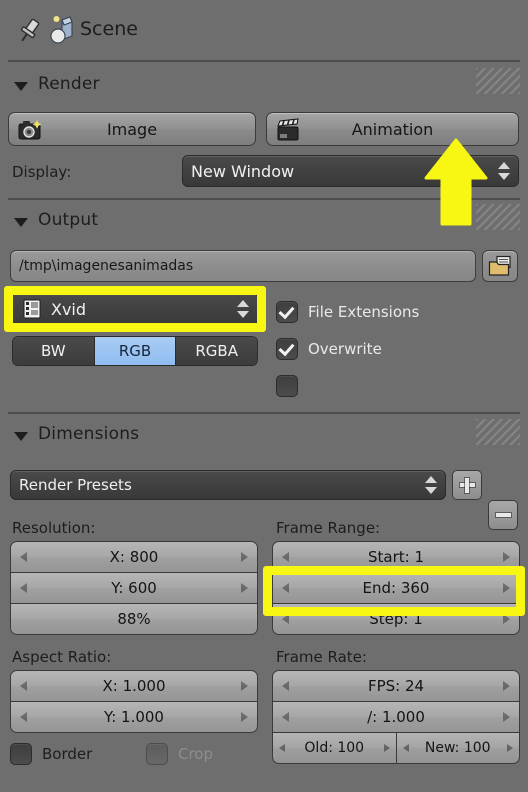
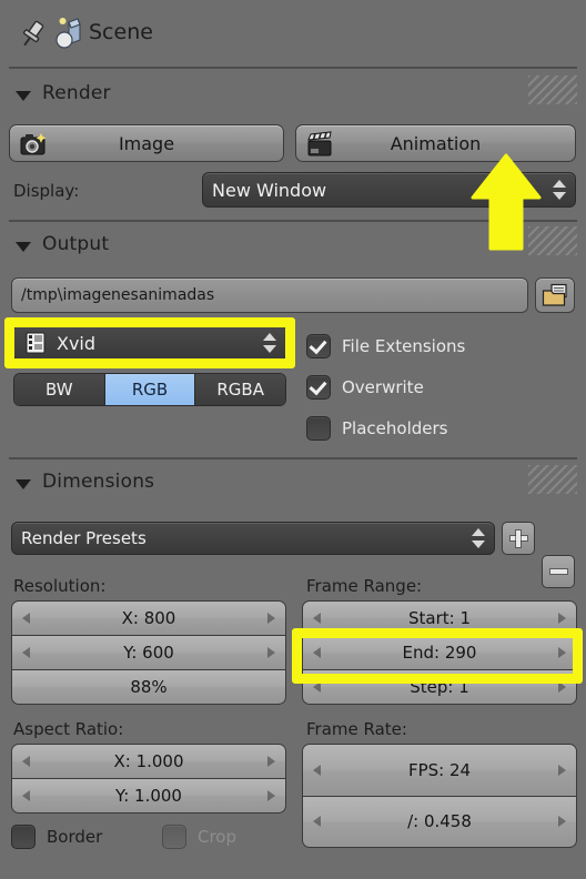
  Scene
  Render
  Image
  Animation
  Display:
  New Window
  Output
  /tmp\imagenesanimadas
  Xvid
  BW
  RGB
  RGBA
  File Extensions
  Overwrite
+ Placeholders
  Dimensions
  Render Presets
  Resolution:
  X: 800
  Y: 600
  88%
  Frame Range:
  Start: 1
- End: 360
+ End: 290
  Step: 1
  Aspect Ratio:
  X: 1.000
  Y: 1.000
  Border
  Crop
  Frame Rate:
  FPS: 24
- /: 1.000
+ /: 0.458
- Old: 100
- New: 100
